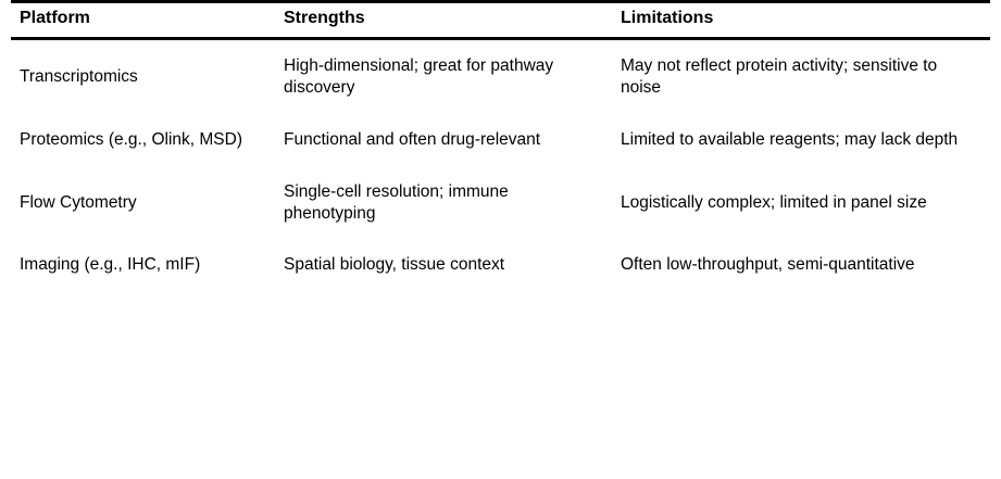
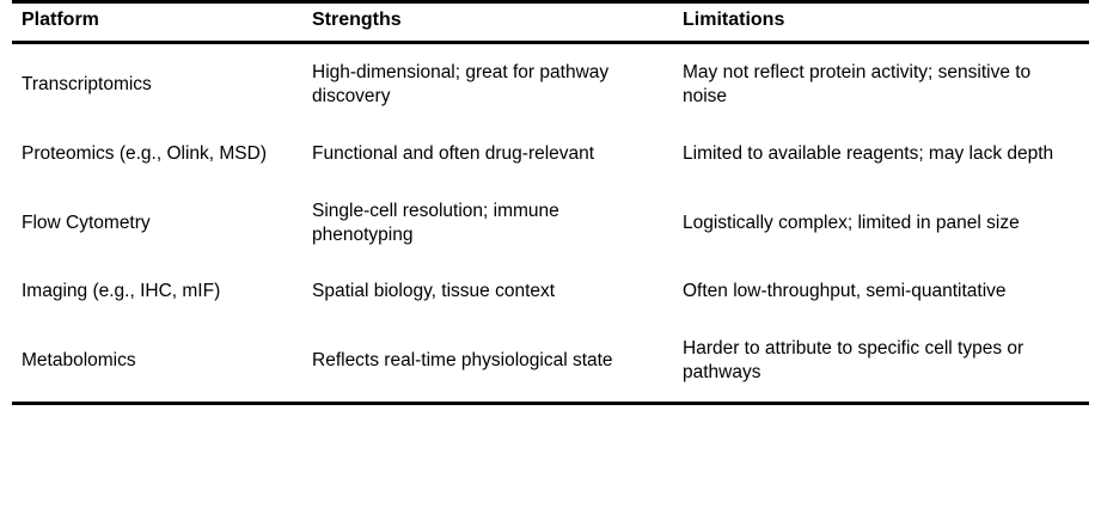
  Platform	Strengths	Limitations
  Transcriptomics	High-dimensional; great for pathway discovery	May not reflect protein activity; sensitive to noise
  Proteomics (e.g., Olink, MSD)	Functional and often drug-relevant	Limited to available reagents; may lack depth
  Flow Cytometry	Single-cell resolution; immune phenotyping	Logistically complex; limited in panel size
  Imaging (e.g., IHC, mIF)	Spatial biology, tissue context	Often low-throughput, semi-quantitative
+ Metabolomics	Reflects real-time physiological state	Harder to attribute to specific cell types or pathways
